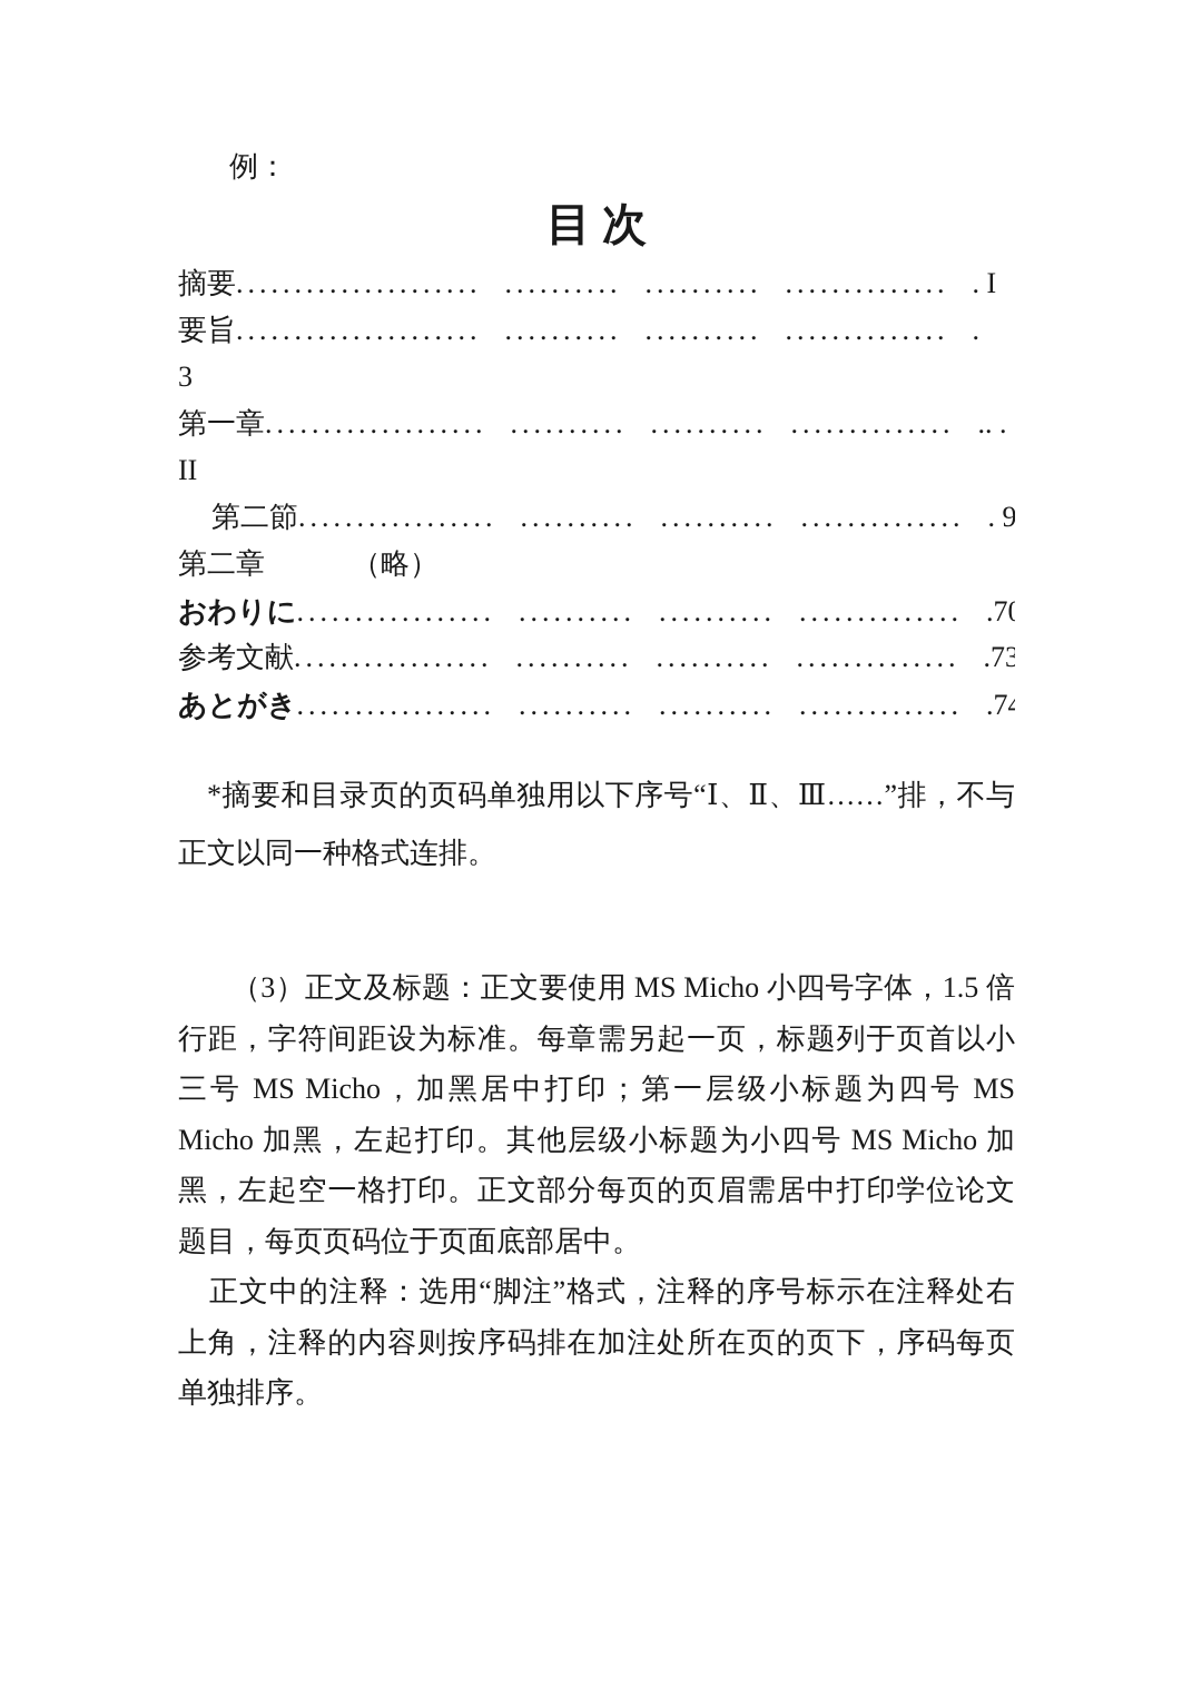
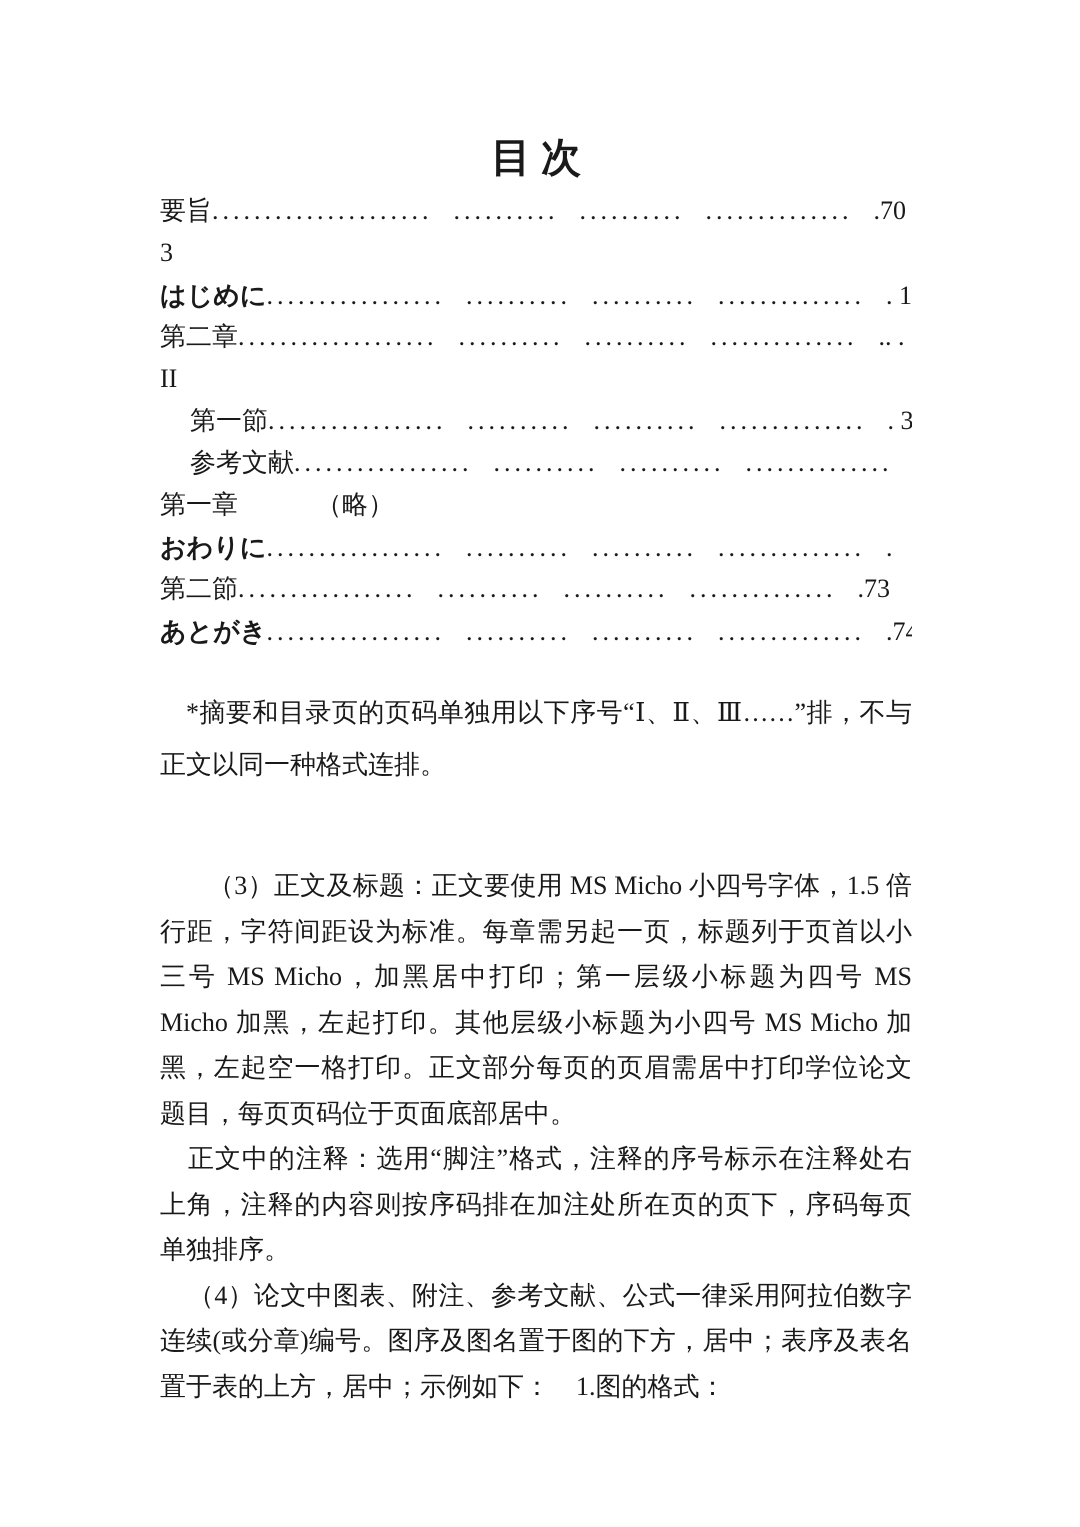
- 例：
  目次
- 摘要..................... .......... .......... .............. . I
- 要旨..................... .......... .......... .............. .
+ 要旨..................... .......... .......... .............. .70
  3
+ はじめに................. .......... .......... .............. . 1
- 第一章................... .......... .......... .............. .. .
+ 第二章................... .......... .......... .............. .. .
  II
+ 第一節................. .......... .......... .............. . 3
- 第二節................. .......... .......... .............. . 9
+ 参考文献................. .......... .......... ..............
- 第二章 （略）
+ 第一章 （略）
- おわりに................. .......... .......... .............. .70
+ おわりに................. .......... .......... .............. .
- 参考文献................. .......... .......... .............. .73
+ 第二節................. .......... .......... .............. .73
  あとがき................. .......... .......... .............. .74
  *摘要和目录页的页码单独用以下序号“Ⅰ、Ⅱ、Ⅲ……”排，不与正文以同一种格式连排。
  （3）正文及标题：正文要使用 MS Micho 小四号字体，1.5 倍行距，字符间距设为标准。每章需另起一页，标题列于页首以小三号 MS Micho，加黑居中打印；第一层级小标题为四号 MS Micho 加黑，左起打印。其他层级小标题为小四号 MS Micho 加黑，左起空一格打印。正文部分每页的页眉需居中打印学位论文题目，每页页码位于页面底部居中。
  正文中的注释：选用“脚注”格式，注释的序号标示在注释处右上角，注释的内容则按序码排在加注处所在页的页下，序码每页单独排序。
+ （4）论文中图表、附注、参考文献、公式一律采用阿拉伯数字连续(或分章)编号。图序及图名置于图的下方，居中；表序及表名置于表的上方，居中；示例如下： 1.图的格式：
